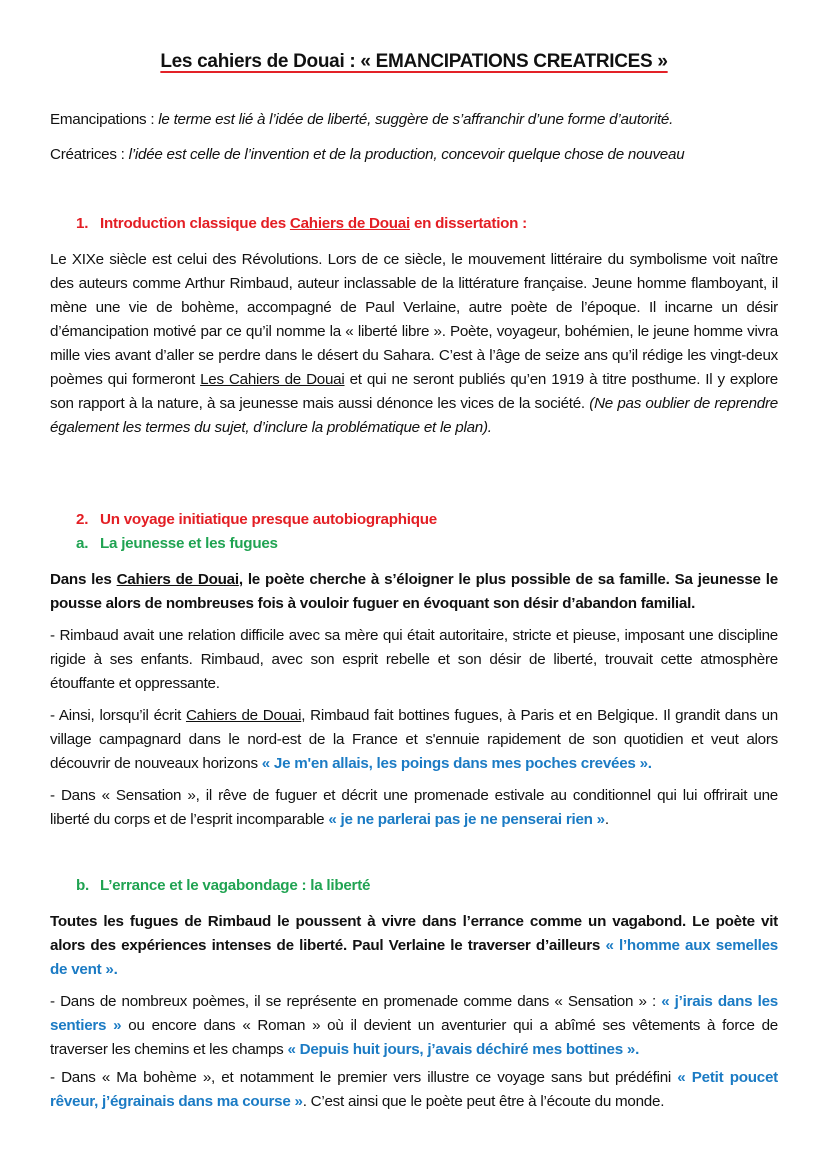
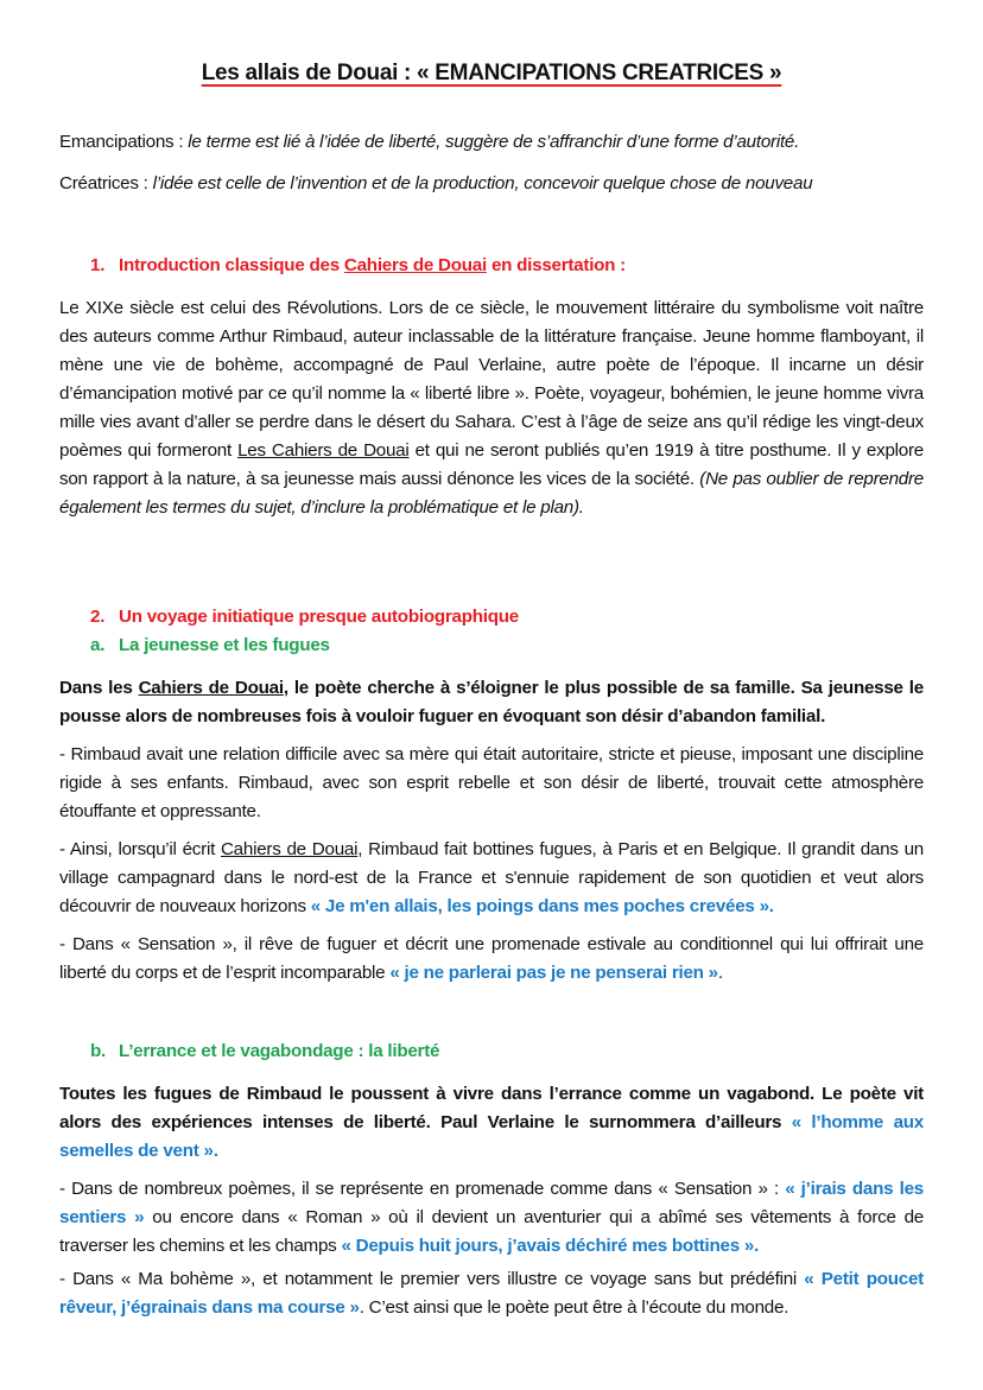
- Les cahiers de Douai : « EMANCIPATIONS CREATRICES »
+ Les allais de Douai : « EMANCIPATIONS CREATRICES »
  Emancipations : le terme est lié à l’idée de liberté, suggère de s’affranchir d’une forme d’autorité.
  Créatrices : l’idée est celle de l’invention et de la production, concevoir quelque chose de nouveau
  1. Introduction classique des Cahiers de Douai en dissertation :
  Le XIXe siècle est celui des Révolutions. Lors de ce siècle, le mouvement littéraire du symbolisme voit naître des auteurs comme Arthur Rimbaud, auteur inclassable de la littérature française. Jeune homme flamboyant, il mène une vie de bohème, accompagné de Paul Verlaine, autre poète de l’époque. Il incarne un désir d’émancipation motivé par ce qu’il nomme la « liberté libre ». Poète, voyageur, bohémien, le jeune homme vivra mille vies avant d’aller se perdre dans le désert du Sahara. C’est à l’âge de seize ans qu’il rédige les vingt-deux poèmes qui formeront Les Cahiers de Douai et qui ne seront publiés qu’en 1919 à titre posthume. Il y explore son rapport à la nature, à sa jeunesse mais aussi dénonce les vices de la société. (Ne pas oublier de reprendre également les termes du sujet, d’inclure la problématique et le plan).
  2. Un voyage initiatique presque autobiographique
  a. La jeunesse et les fugues
  Dans les Cahiers de Douai, le poète cherche à s’éloigner le plus possible de sa famille. Sa jeunesse le pousse alors de nombreuses fois à vouloir fuguer en évoquant son désir d’abandon familial.
  - Rimbaud avait une relation difficile avec sa mère qui était autoritaire, stricte et pieuse, imposant une discipline rigide à ses enfants. Rimbaud, avec son esprit rebelle et son désir de liberté, trouvait cette atmosphère étouffante et oppressante.
  - Ainsi, lorsqu’il écrit Cahiers de Douai, Rimbaud fait bottines fugues, à Paris et en Belgique. Il grandit dans un village campagnard dans le nord-est de la France et s'ennuie rapidement de son quotidien et veut alors découvrir de nouveaux horizons « Je m'en allais, les poings dans mes poches crevées ».
  - Dans « Sensation », il rêve de fuguer et décrit une promenade estivale au conditionnel qui lui offrirait une liberté du corps et de l’esprit incomparable « je ne parlerai pas je ne penserai rien ».
  b. L’errance et le vagabondage : la liberté
- Toutes les fugues de Rimbaud le poussent à vivre dans l’errance comme un vagabond. Le poète vit alors des expériences intenses de liberté. Paul Verlaine le traverser d’ailleurs « l’homme aux semelles de vent ».
+ Toutes les fugues de Rimbaud le poussent à vivre dans l’errance comme un vagabond. Le poète vit alors des expériences intenses de liberté. Paul Verlaine le surnommera d’ailleurs « l’homme aux semelles de vent ».
  - Dans de nombreux poèmes, il se représente en promenade comme dans « Sensation » : « j’irais dans les sentiers » ou encore dans « Roman » où il devient un aventurier qui a abîmé ses vêtements à force de traverser les chemins et les champs « Depuis huit jours, j’avais déchiré mes bottines ».
  - Dans « Ma bohème », et notamment le premier vers illustre ce voyage sans but prédéfini « Petit poucet rêveur, j’égrainais dans ma course ». C’est ainsi que le poète peut être à l’écoute du monde.
